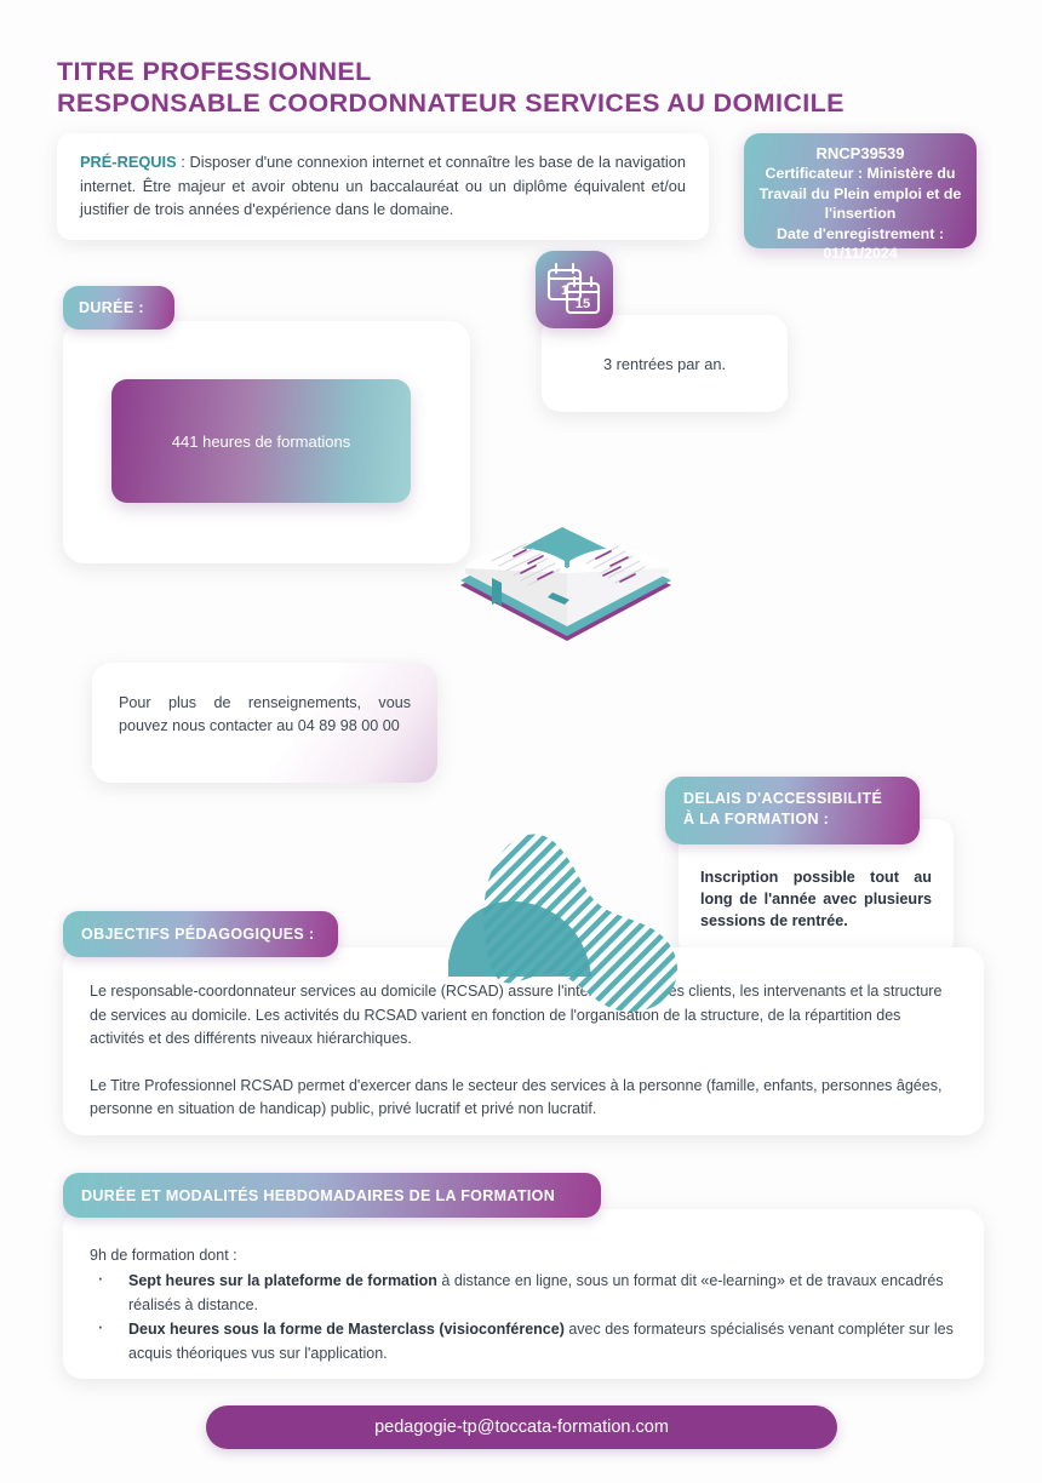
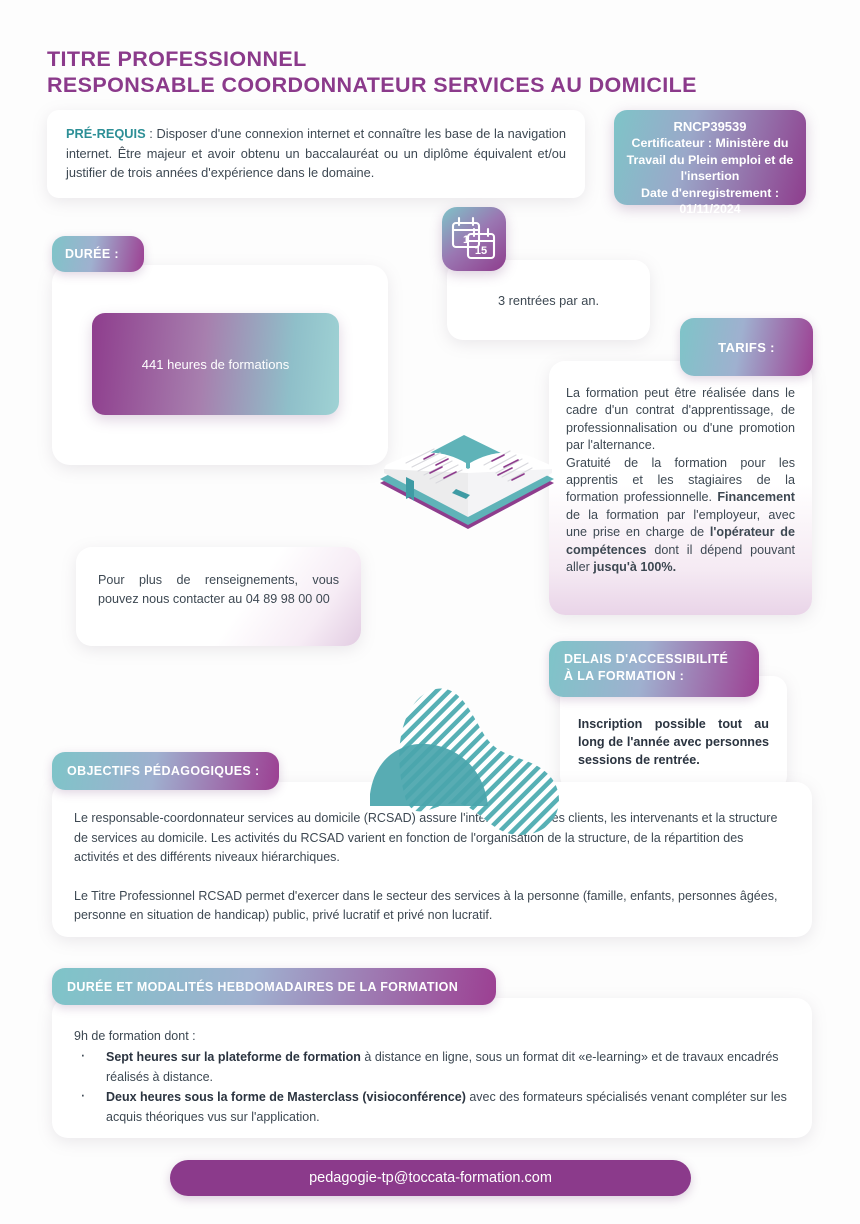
  TITRE PROFESSIONNEL
  RESPONSABLE COORDONNATEUR SERVICES AU DOMICILE
  PRÉ-REQUIS : Disposer d'une connexion internet et connaître les base de la navigation internet. Être majeur et avoir obtenu un baccalauréat ou un diplôme équivalent et/ou justifier de trois années d'expérience dans le domaine.
  RNCP39539
  Certificateur : Ministère du Travail du Plein emploi et de l'insertion
  Date d'enregistrement :
  01/11/2024
  DURÉE :
  441 heures de formations
  1
  15
  3 rentrées par an.
+ TARIFS :
+ La formation peut être réalisée dans le cadre d'un contrat d'apprentissage, de professionnalisation ou d'une promotion par l'alternance.
+ Gratuité de la formation pour les apprentis et les stagiaires de la formation professionnelle. Financement de la formation par l'employeur, avec une prise en charge de l'opérateur de compétences dont il dépend pouvant aller jusqu'à 100%.
  Pour plus de renseignements, vous pouvez nous contacter au 04 89 98 00 00
  DELAIS D'ACCESSIBILITÉ
  À LA FORMATION :
- Inscription possible tout au long de l'année avec plusieurs sessions de rentrée.
+ Inscription possible tout au long de l'année avec personnes sessions de rentrée.
  OBJECTIFS PÉDAGOGIQUES :
  Le responsable-coordonnateur services au domicile (RCSAD) assure l'intees clients, les intervenants et la structure de services au domicile. Les activités du RCSAD varient en fonction de l'organisation de la structure, de la répartition des activités et des différents niveaux hiérarchiques.
  Le Titre Professionnel RCSAD permet d'exercer dans le secteur des services à la personne (famille, enfants, personnes âgées, personne en situation de handicap) public, privé lucratif et privé non lucratif.
  DURÉE ET MODALITÉS HEBDOMADAIRES DE LA FORMATION
  9h de formation dont :
  Sept heures sur la plateforme de formation à distance en ligne, sous un format dit «e-learning» et de travaux encadrés réalisés à distance.
  Deux heures sous la forme de Masterclass (visioconférence) avec des formateurs spécialisés venant compléter sur les acquis théoriques vus sur l'application.
  pedagogie-tp@toccata-formation.com
